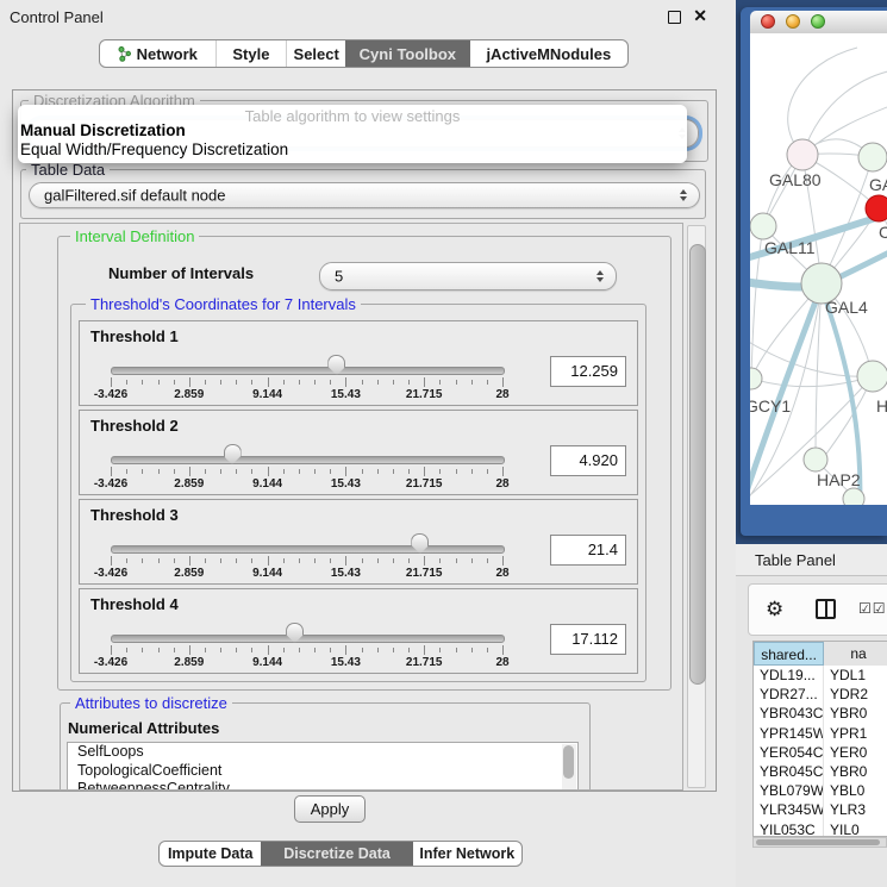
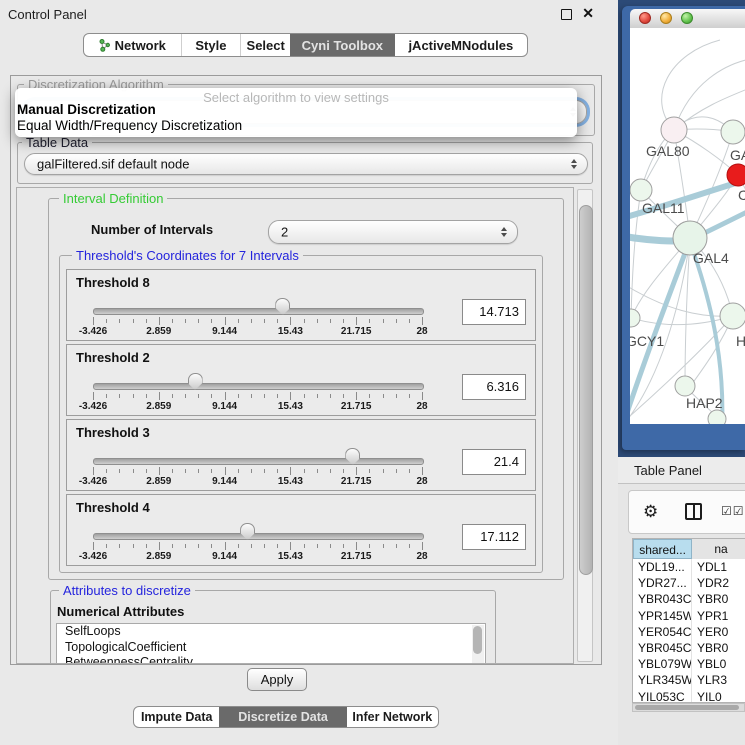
  Control Panel
  ✕
  Network
  Style
  Select
  Cyni Toolbox
  jActiveMNodules
  Discretization Algorithm
  Table Data
  galFiltered.sif default node
  Interval Definition
  Number of Intervals
- 5
+ 2
  Threshold's Coordinates for 7 Intervals
- Threshold 1
+ Threshold 8
  -3.426
  2.859
  9.144
  15.43
  21.715
  28
- 12.259
+ 14.713
  Threshold 2
  -3.426
  2.859
  9.144
  15.43
  21.715
  28
- 4.920
+ 6.316
  Threshold 3
  -3.426
  2.859
  9.144
  15.43
  21.715
  28
  21.4
  Threshold 4
  -3.426
  2.859
  9.144
  15.43
  21.715
  28
  17.112
  Attributes to discretize
  Numerical Attributes
  SelfLoops
  TopologicalCoefficient
  BetweennessCentrality
  Apply
  Impute Data
  Discretize Data
  Infer Network
- Table algorithm to view settings
+ Select algorithm to view settings
  Manual Discretization
  Equal Width/Frequency Discretization
  GAL80
  C
  GAL11
  GAL4
  GCY1
  H
  HAP2
  Table Panel
  ⚙
  ☑☑
  shared...
  na
  YDL19...
  YDL1
  YDR27...
  YDR2
  YBR043C
  YBR0
  YPR145W
  YPR1
  YER054C
  YER0
  YBR045C
  YBR0
  YBL079W
  YBL0
  YLR345W
  YLR3
  YIL053C
  YIL0
